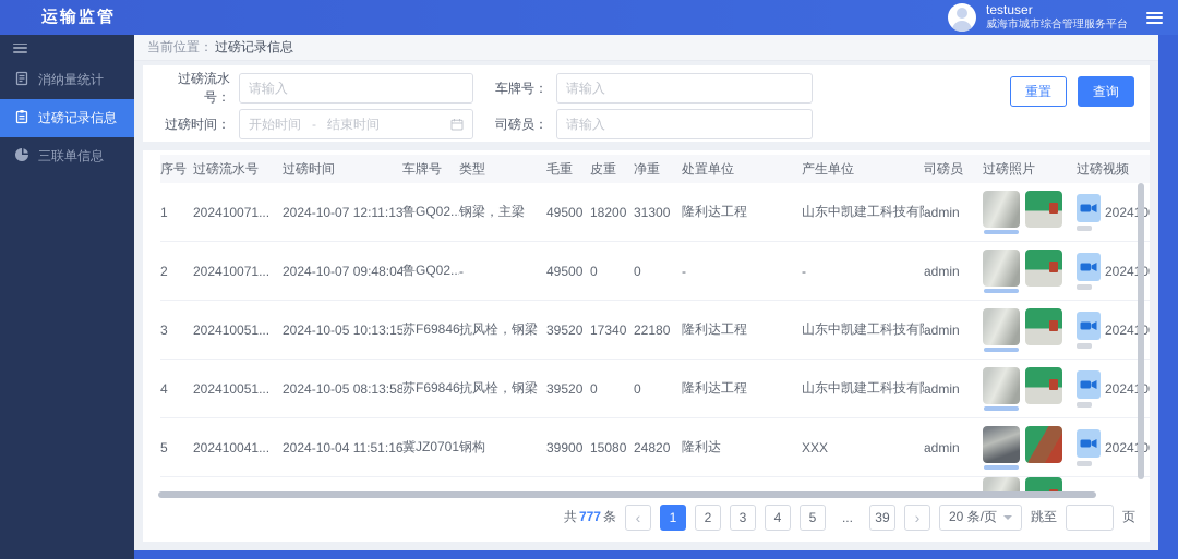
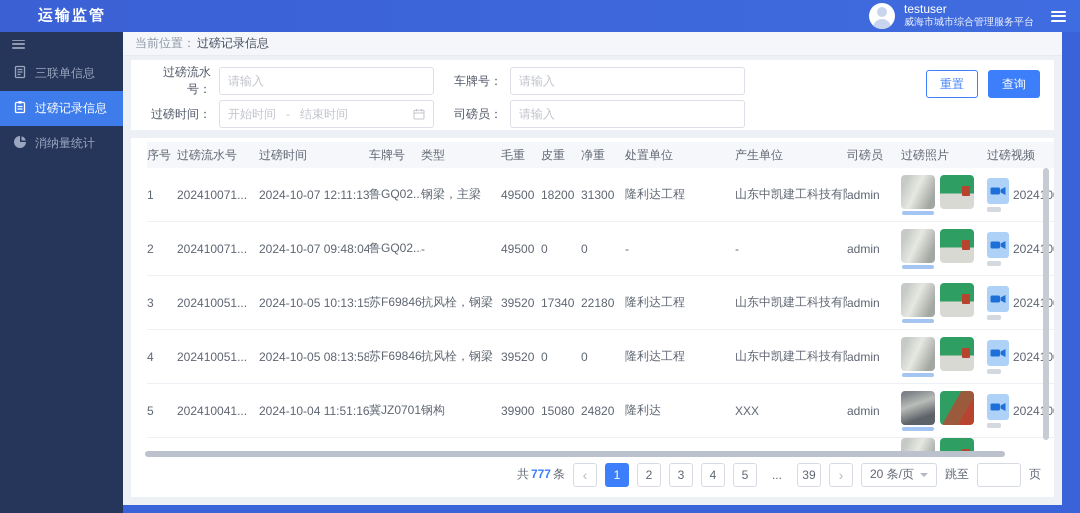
  运输监管
  testuser
  威海市城市综合管理服务平台
- 消纳量统计
+ 三联单信息
  过磅记录信息
- 三联单信息
+ 消纳量统计
  当前位置：
  过磅记录信息
  过磅流水号：
  请输入
  车牌号：
  请输入
  过磅时间：
  开始时间
  -
  结束时间
  司磅员：
  请输入
  重置
  查询
  序号
  过磅流水号
  过磅时间
  车牌号
  类型
  毛重
  皮重
  净重
  处置单位
  产生单位
  司磅员
  过磅照片
  过磅视频
  1
  202410071...
  2024-10-07 12:11:13
  鲁GQ02..
  钢梁，主梁
  49500
  18200
  31300
  隆利达工程
  admin
  2
  202410071...
  2024-10-07 09:48:04
  鲁GQ02..
  -
  49500
  0
  0
  -
  -
  admin
  3
  202410051...
  2024-10-05 10:13:15
  苏F69846
  抗风栓，钢梁
  39520
  17340
  22180
  隆利达工程
  admin
  4
  202410051...
  2024-10-05 08:13:58
  苏F69846
  抗风栓，钢梁
  39520
  0
  0
  隆利达工程
  admin
  5
  202410041...
  2024-10-04 11:51:16
  冀JZ0701
  钢构
  39900
  15080
  24820
  隆利达
  XXX
  admin
  共 777 条
  ‹
  1
  2
  3
  4
  5
  ...
  39
  ›
  20 条/页
  跳至
  页
